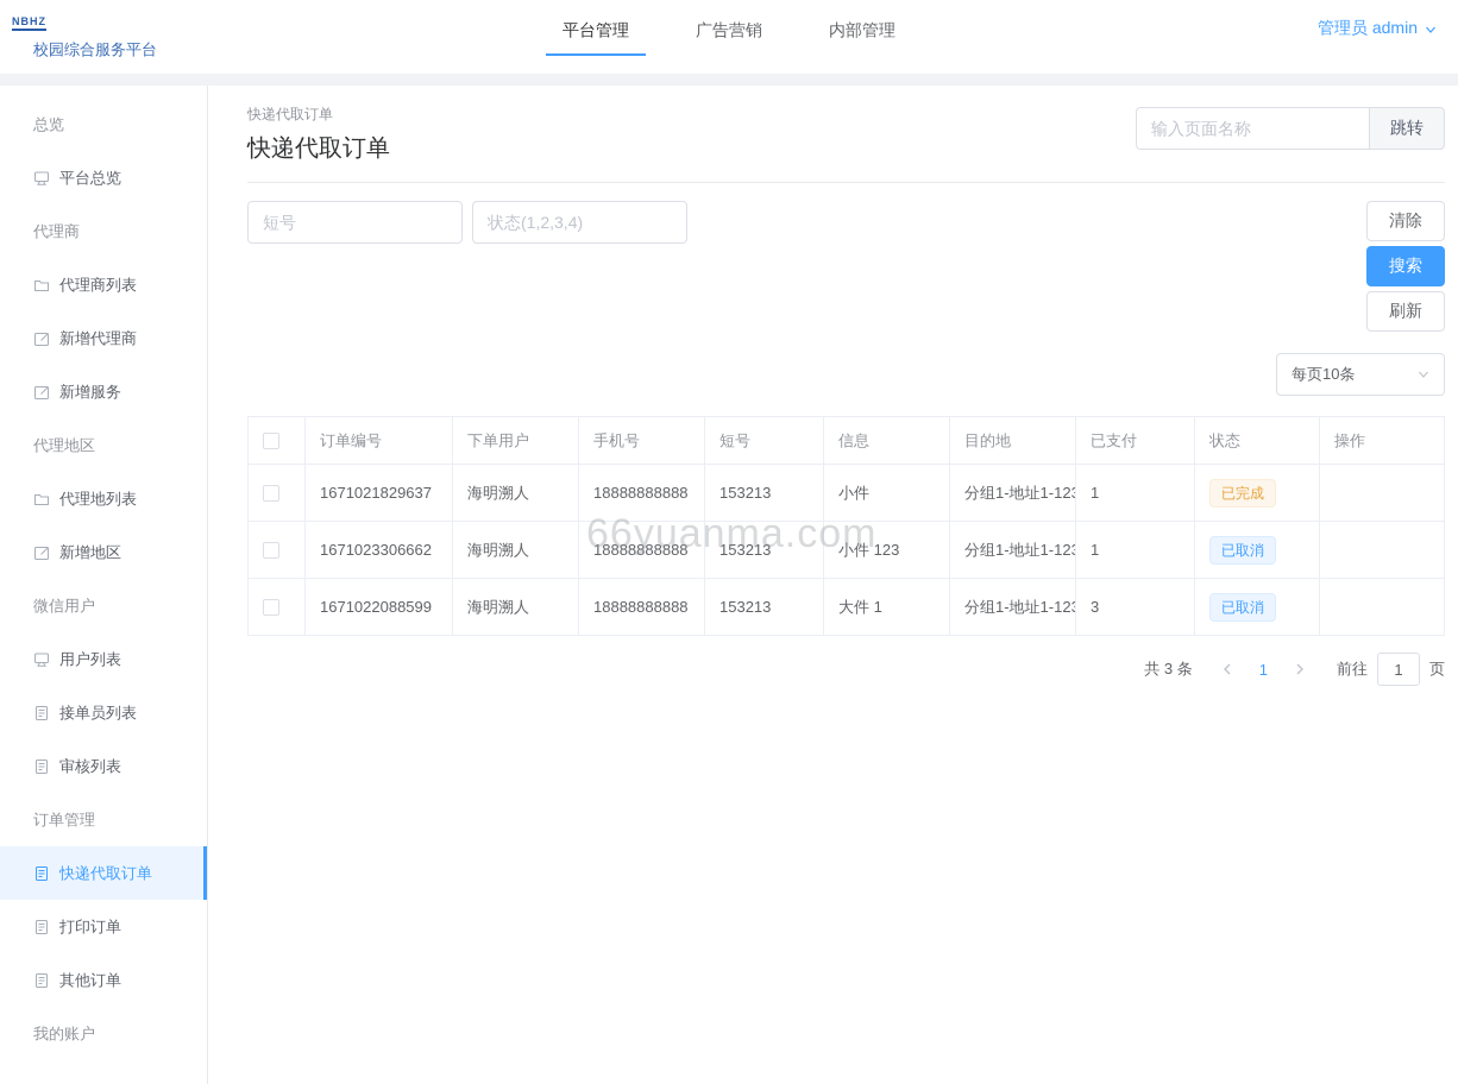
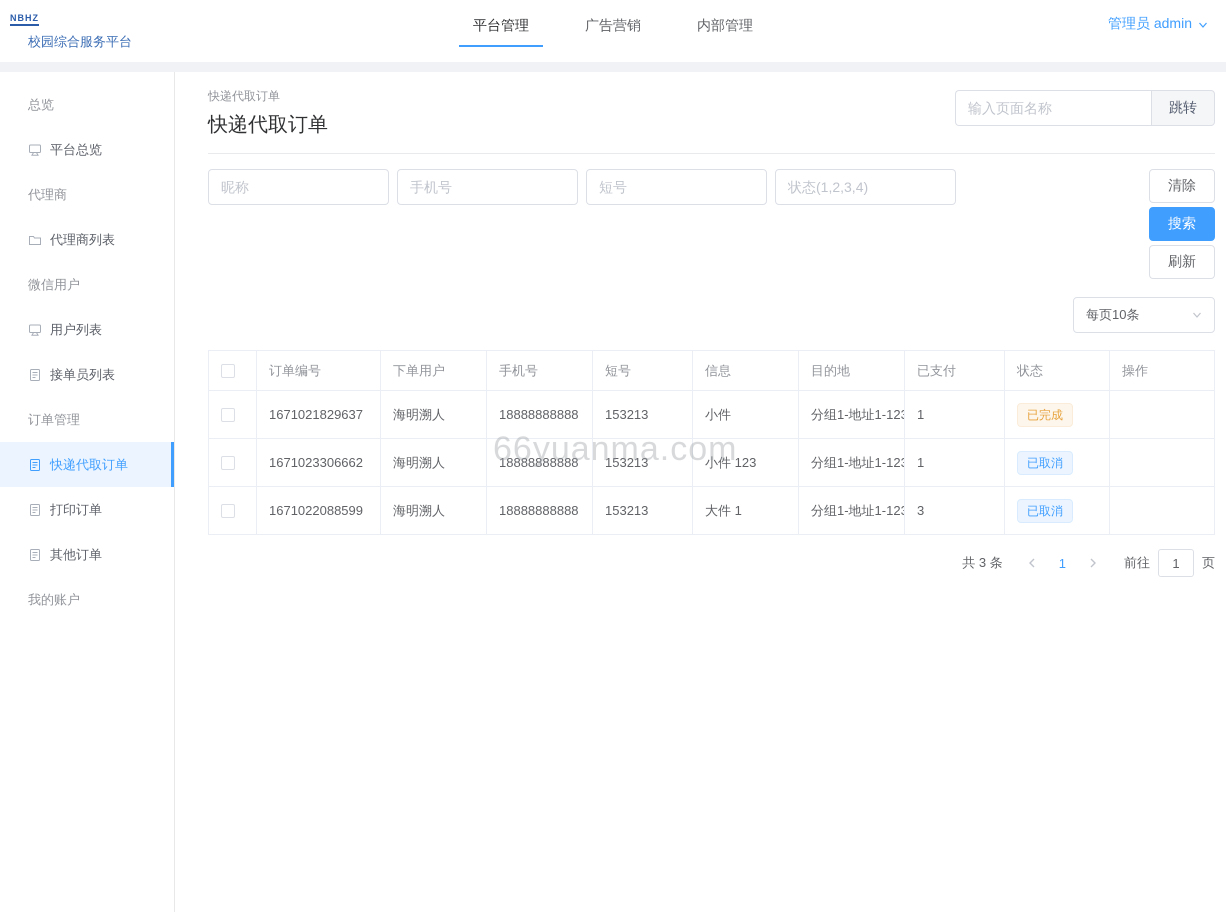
  NBHZ
  校园综合服务平台
  平台管理
  广告营销
  内部管理
  管理员 admin
  总览
  平台总览
  代理商
  代理商列表
- 新增代理商
- 新增服务
- 代理地区
- 代理地列表
- 新增地区
  微信用户
  用户列表
  接单员列表
- 审核列表
  订单管理
  快递代取订单
  打印订单
  其他订单
  我的账户
  快递代取订单
  快递代取订单
  输入页面名称
  跳转
+ 昵称
+ 手机号
  短号
  状态(1,2,3,4)
  清除
  搜索
  刷新
  每页10条
  	订单编号	下单用户	手机号	短号	信息	目的地	已支付	状态	操作
  	1671021829637	海明溯人	18888888888	153213	小件	分组1-地址1-123	1	已完成
  	1671023306662	海明溯人	18888888888	153213	小件 123	分组1-地址1-123	1	已取消
  	1671022088599	海明溯人	18888888888	153213	大件 1	分组1-地址1-123	3	已取消
  共 3 条
  1
  前往
  1
  页
  66yuanma.com
